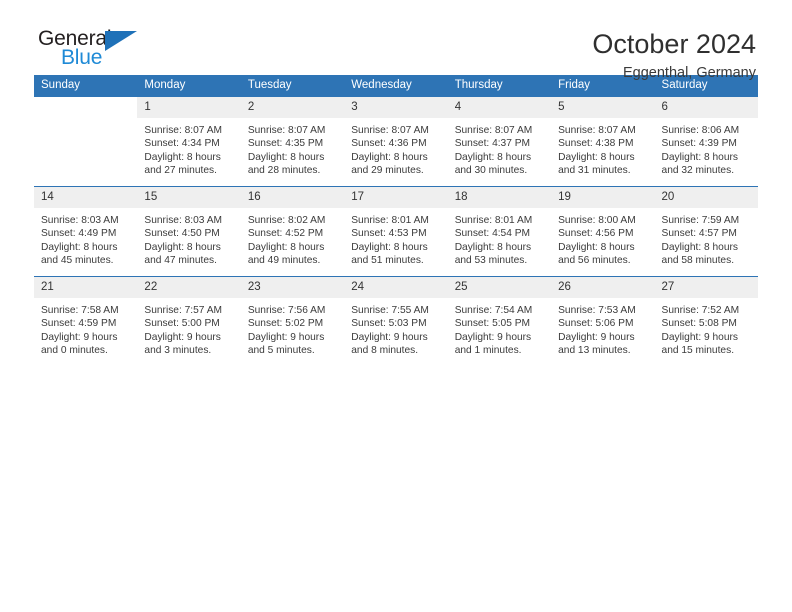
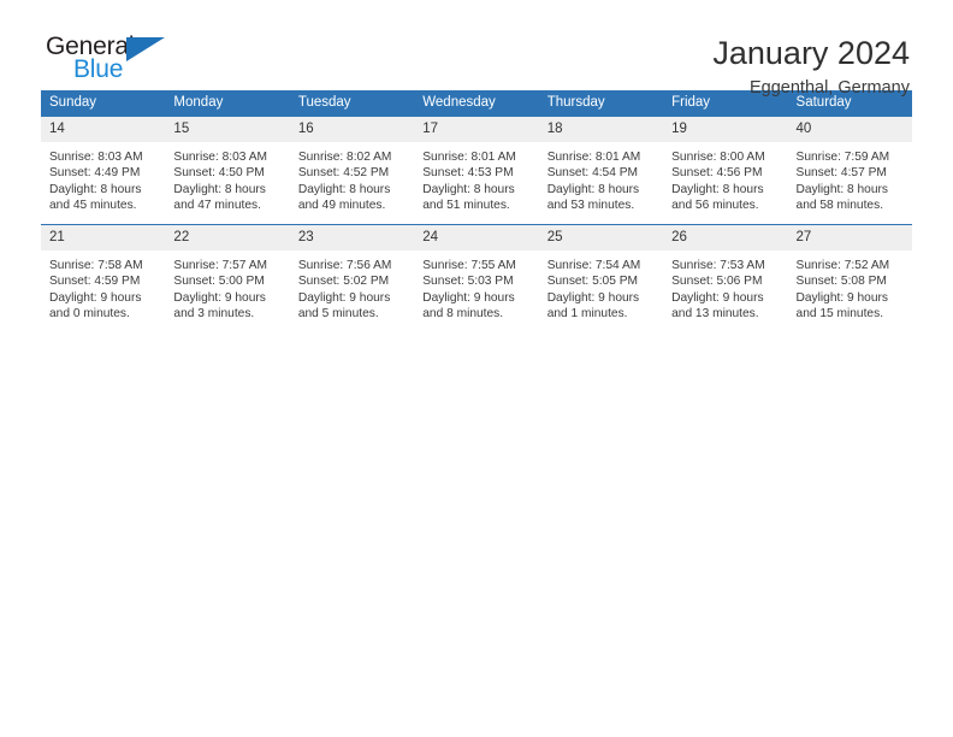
  General
  Blue
- October 2024
+ January 2024
  Eggenthal, Germany
  Sunday	Monday	Tuesday	Wednesday	Thursday	Friday	Saturday
- 	1Sunrise: 8:07 AMSunset: 4:34 PMDaylight: 8 hoursand 27 minutes.	2Sunrise: 8:07 AMSunset: 4:35 PMDaylight: 8 hoursand 28 minutes.	3Sunrise: 8:07 AMSunset: 4:36 PMDaylight: 8 hoursand 29 minutes.	4Sunrise: 8:07 AMSunset: 4:37 PMDaylight: 8 hoursand 30 minutes.	5Sunrise: 8:07 AMSunset: 4:38 PMDaylight: 8 hoursand 31 minutes.	6Sunrise: 8:06 AMSunset: 4:39 PMDaylight: 8 hoursand 32 minutes.
- 14Sunrise: 8:03 AMSunset: 4:49 PMDaylight: 8 hoursand 45 minutes.	15Sunrise: 8:03 AMSunset: 4:50 PMDaylight: 8 hoursand 47 minutes.	16Sunrise: 8:02 AMSunset: 4:52 PMDaylight: 8 hoursand 49 minutes.	17Sunrise: 8:01 AMSunset: 4:53 PMDaylight: 8 hoursand 51 minutes.	18Sunrise: 8:01 AMSunset: 4:54 PMDaylight: 8 hoursand 53 minutes.	19Sunrise: 8:00 AMSunset: 4:56 PMDaylight: 8 hoursand 56 minutes.	20Sunrise: 7:59 AMSunset: 4:57 PMDaylight: 8 hoursand 58 minutes.
+ 14Sunrise: 8:03 AMSunset: 4:49 PMDaylight: 8 hoursand 45 minutes.	15Sunrise: 8:03 AMSunset: 4:50 PMDaylight: 8 hoursand 47 minutes.	16Sunrise: 8:02 AMSunset: 4:52 PMDaylight: 8 hoursand 49 minutes.	17Sunrise: 8:01 AMSunset: 4:53 PMDaylight: 8 hoursand 51 minutes.	18Sunrise: 8:01 AMSunset: 4:54 PMDaylight: 8 hoursand 53 minutes.	19Sunrise: 8:00 AMSunset: 4:56 PMDaylight: 8 hoursand 56 minutes.	40Sunrise: 7:59 AMSunset: 4:57 PMDaylight: 8 hoursand 58 minutes.
  21Sunrise: 7:58 AMSunset: 4:59 PMDaylight: 9 hoursand 0 minutes.	22Sunrise: 7:57 AMSunset: 5:00 PMDaylight: 9 hoursand 3 minutes.	23Sunrise: 7:56 AMSunset: 5:02 PMDaylight: 9 hoursand 5 minutes.	24Sunrise: 7:55 AMSunset: 5:03 PMDaylight: 9 hoursand 8 minutes.	25Sunrise: 7:54 AMSunset: 5:05 PMDaylight: 9 hoursand 1 minutes.	26Sunrise: 7:53 AMSunset: 5:06 PMDaylight: 9 hoursand 13 minutes.	27Sunrise: 7:52 AMSunset: 5:08 PMDaylight: 9 hoursand 15 minutes.
